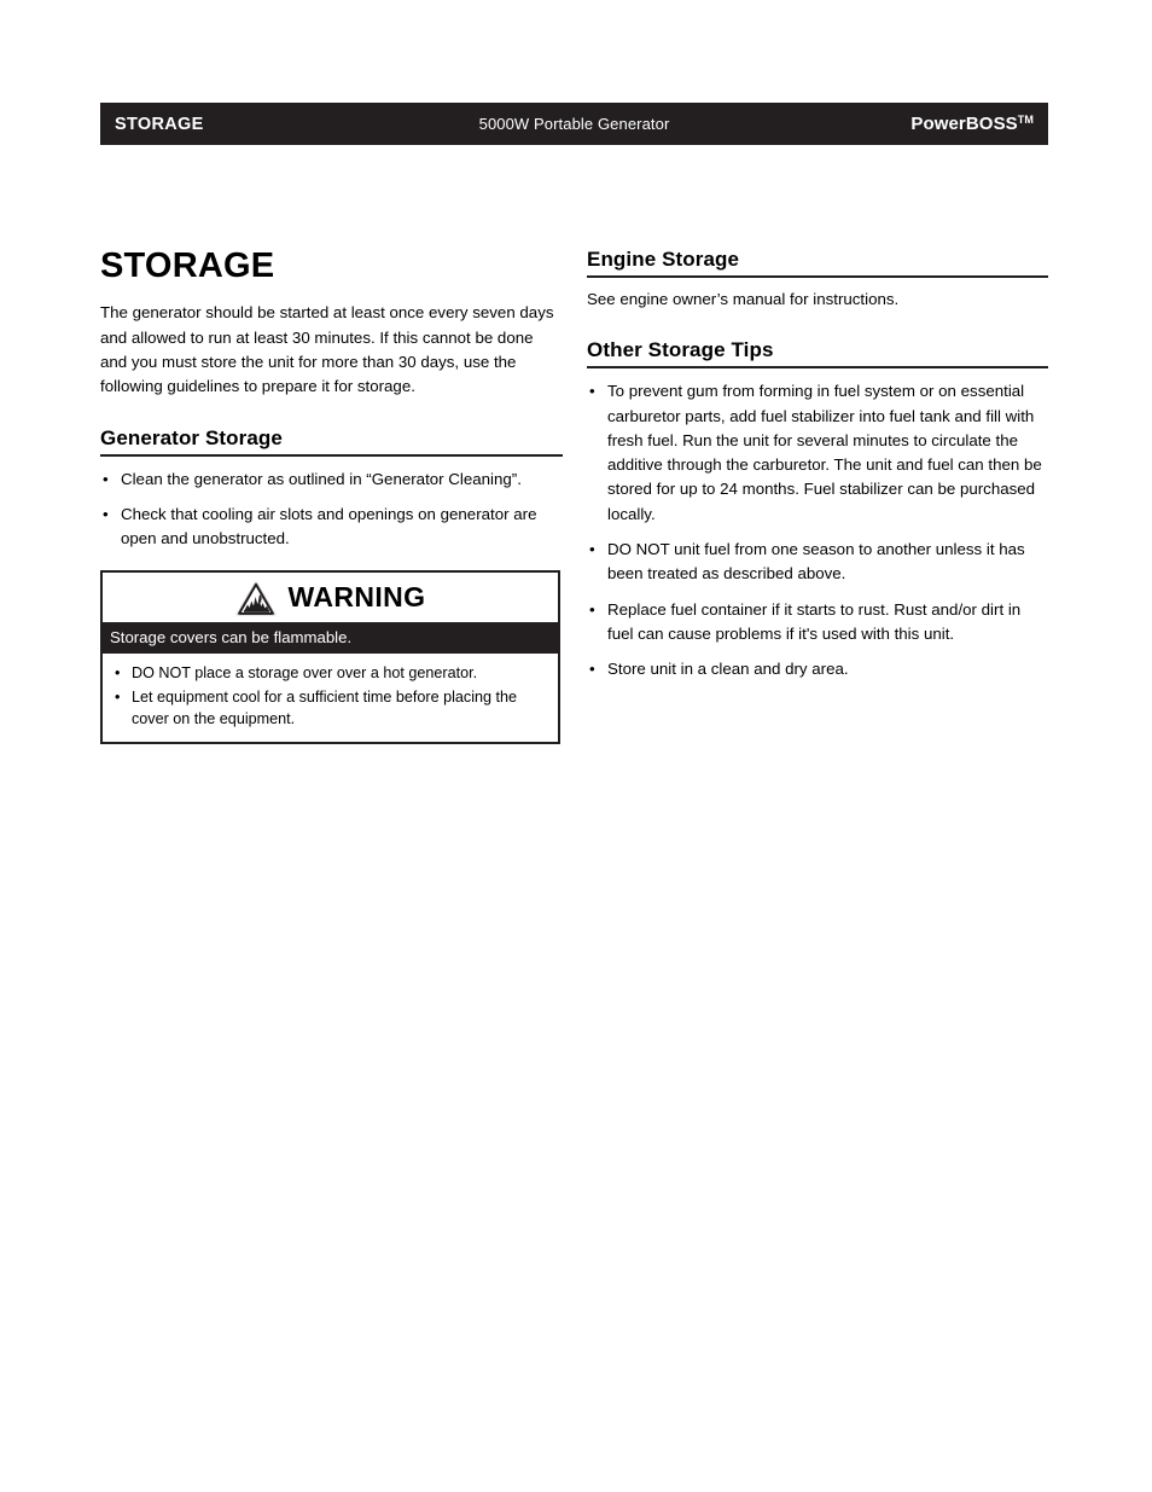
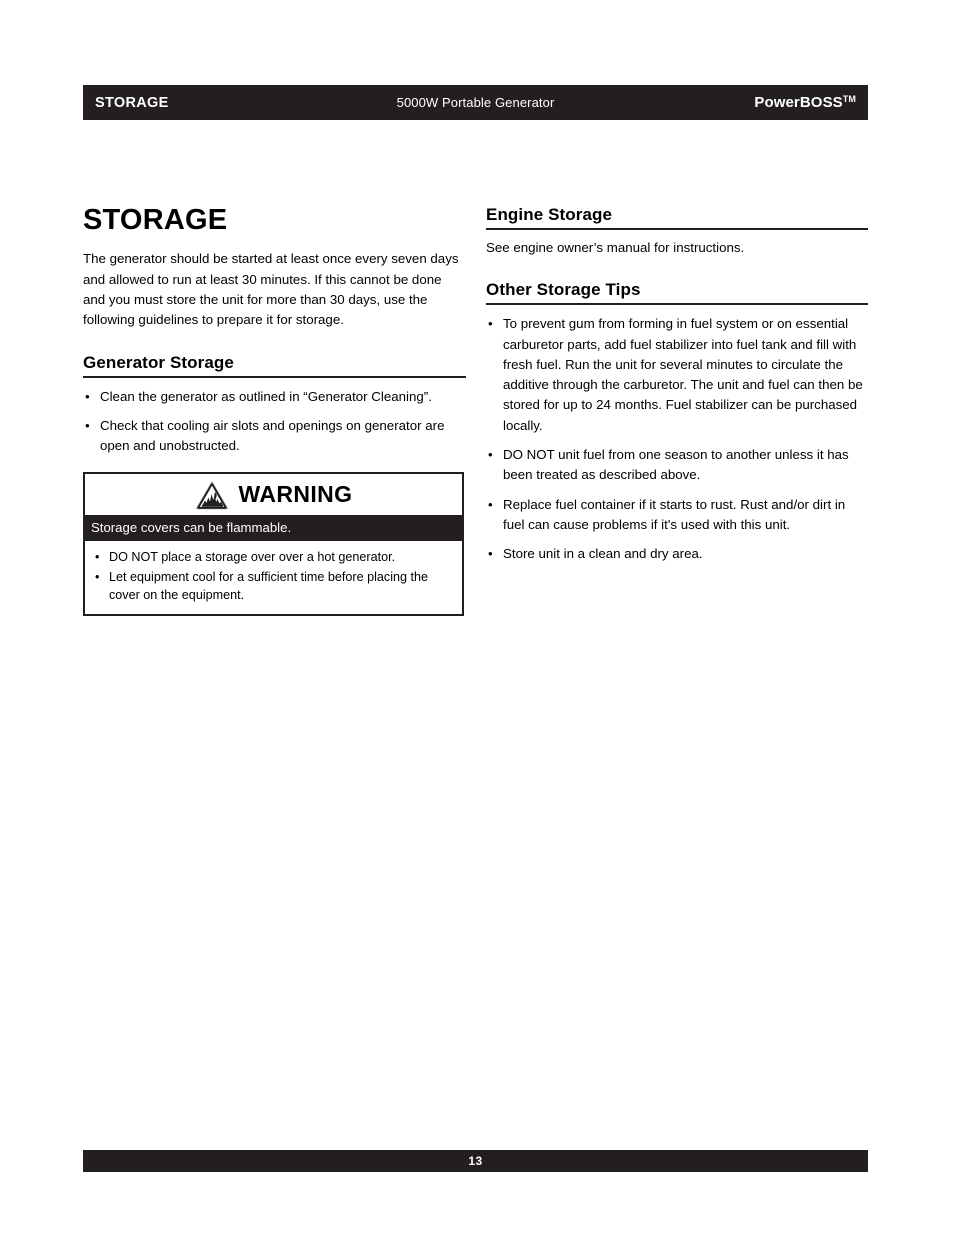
  STORAGE
  5000W Portable Generator
  PowerBOSSTM
  STORAGE
  The generator should be started at least once every seven days and allowed to run at least 30 minutes. If this cannot be done and you must store the unit for more than 30 days, use the following guidelines to prepare it for storage.
  Generator Storage
  •
  Clean the generator as outlined in “Generator Cleaning”.
  •
  Check that cooling air slots and openings on generator are open and unobstructed.
  WARNING
  Storage covers can be flammable.
  •
  DO NOT place a storage over over a hot generator.
  •
  Let equipment cool for a sufficient time before placing the cover on the equipment.
  Engine Storage
  See engine owner’s manual for instructions.
  Other Storage Tips
  •
  To prevent gum from forming in fuel system or on essential carburetor parts, add fuel stabilizer into fuel tank and fill with fresh fuel. Run the unit for several minutes to circulate the additive through the carburetor. The unit and fuel can then be stored for up to 24 months. Fuel stabilizer can be purchased locally.
  •
  DO NOT unit fuel from one season to another unless it has been treated as described above.
  •
  Replace fuel container if it starts to rust. Rust and/or dirt in fuel can cause problems if it's used with this unit.
  •
  Store unit in a clean and dry area.
+ 13
